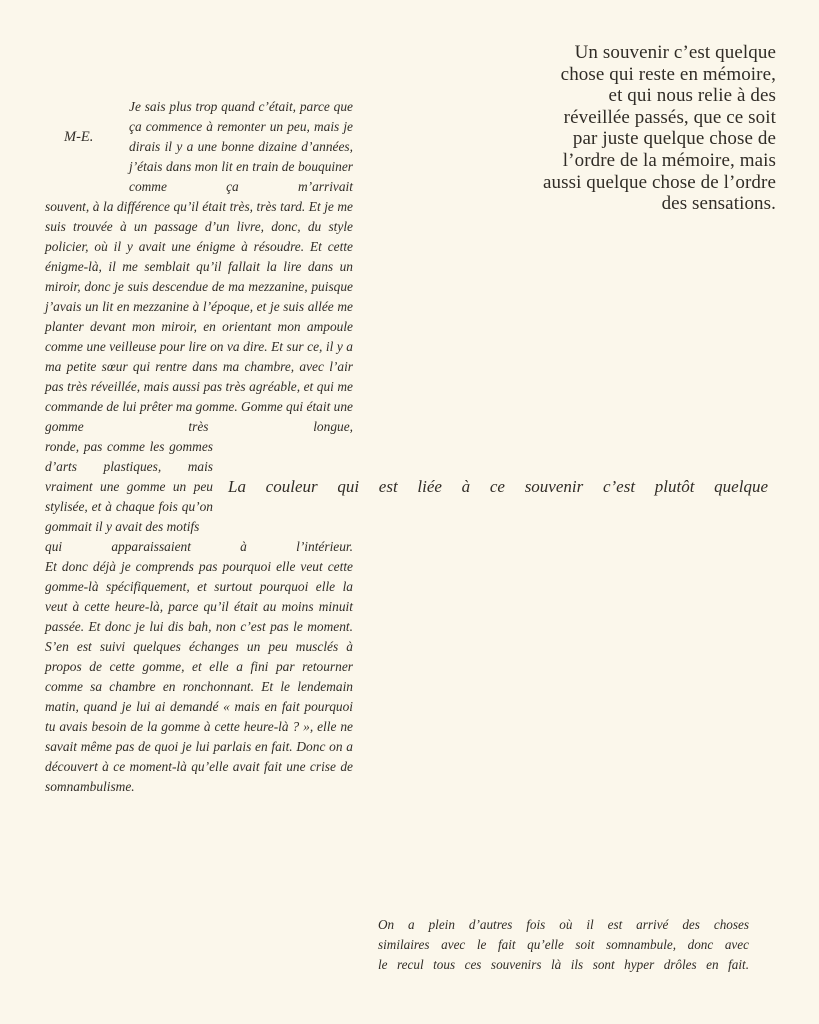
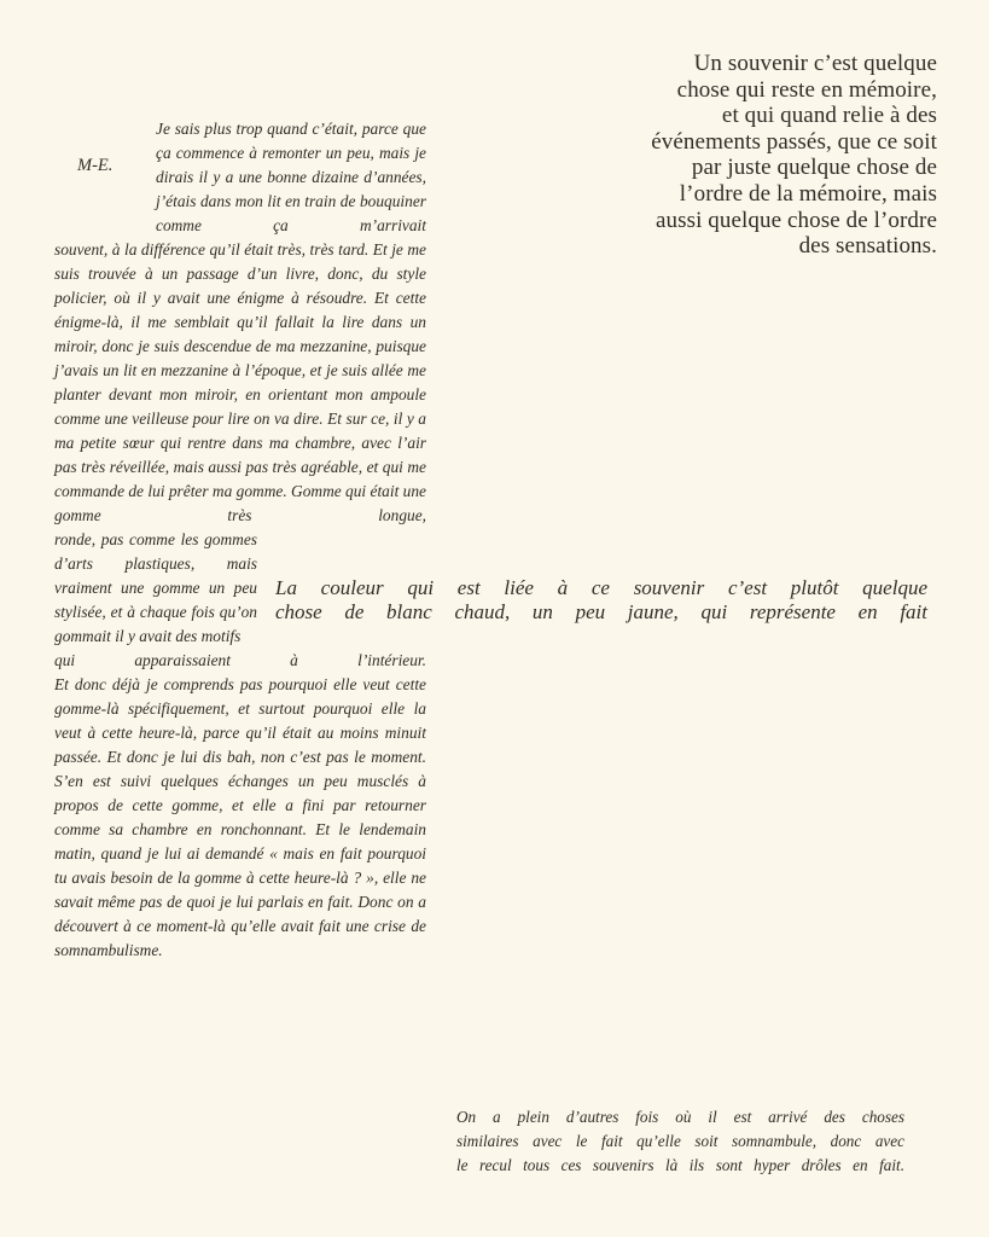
  Un souvenir c’est quelque
  chose qui reste en mémoire,
- et qui nous relie à des
+ et qui quand relie à des
- réveillée passés, que ce soit
+ événements passés, que ce soit
  par juste quelque chose de
  l’ordre de la mémoire, mais
  aussi quelque chose de l’ordre
  des sensations.
  M-E.
  Je sais plus trop quand c’était, parce que ça commence à remonter un peu, mais je dirais il y a une bonne dizaine d’années, j’étais dans mon lit en train de bouquiner comme ça m’arrivait
  souvent, à la différence qu’il était très, très tard. Et je me suis trouvée à un passage d’un livre, donc, du style policier, où il y avait une énigme à résoudre. Et cette énigme-là, il me semblait qu’il fallait la lire dans un miroir, donc je suis descendue de ma mezzanine, puisque j’avais un lit en mezzanine à l’époque, et je suis allée me planter devant mon miroir, en orientant mon ampoule comme une veilleuse pour lire on va dire. Et sur ce, il y a ma petite sœur qui rentre dans ma chambre, avec l’air pas très réveillée, mais aussi pas très agréable, et qui me commande de lui prêter ma gomme. Gomme qui était une gomme très longue,
  ronde, pas comme les gommes d’arts plastiques, mais vraiment une gomme un peu stylisée, et à chaque fois qu’on gommait il y avait des motifs
  qui apparaissaient à l’intérieur.
  Et donc déjà je comprends pas pourquoi elle veut cette gomme-là spécifiquement, et surtout pourquoi elle la veut à cette heure-là, parce qu’il était au moins minuit passée. Et donc je lui dis bah, non c’est pas le moment. S’en est suivi quelques échanges un peu musclés à propos de cette gomme, et elle a fini par retourner comme sa chambre en ronchonnant. Et le lendemain matin, quand je lui ai demandé « mais en fait pourquoi tu avais besoin de la gomme à cette heure-là ? », elle ne savait même pas de quoi je lui parlais en fait. Donc on a découvert à ce moment-là qu’elle avait fait une crise de somnambulisme.
  La couleur qui est liée à ce souvenir c’est plutôt quelque
+ chose de blanc chaud, un peu jaune, qui représente en fait
  On a plein d’autres fois où il est arrivé des choses
  similaires avec le fait qu’elle soit somnambule, donc avec
  le recul tous ces souvenirs là ils sont hyper drôles en fait.
